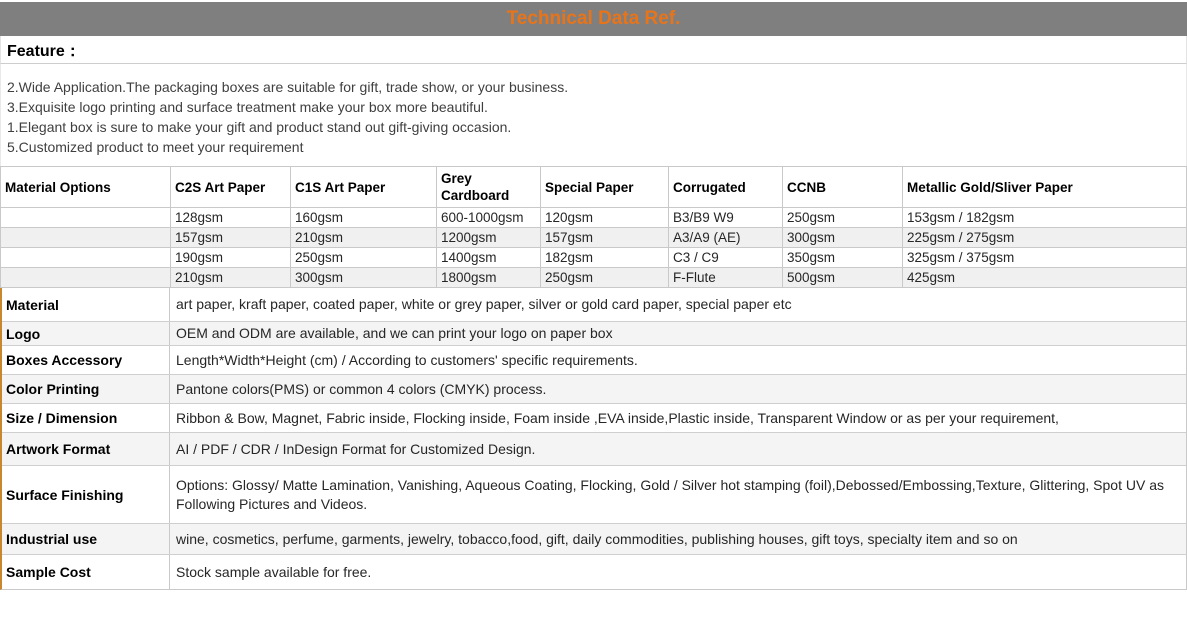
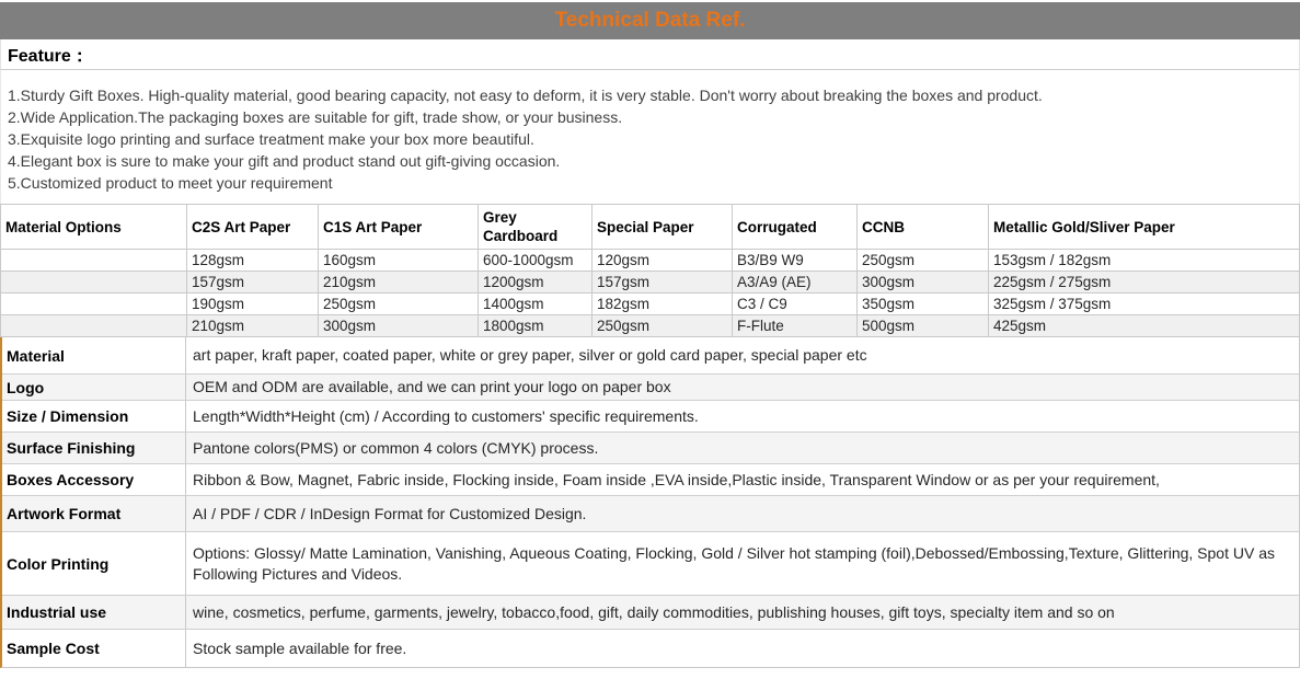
  Technical Data Ref.
  Feature：
+ 1.Sturdy Gift Boxes. High-quality material, good bearing capacity, not easy to deform, it is very stable. Don't worry about breaking the boxes and product.
  2.Wide Application.The packaging boxes are suitable for gift, trade show, or your business.
  3.Exquisite logo printing and surface treatment make your box more beautiful.
- 1.Elegant box is sure to make your gift and product stand out gift-giving occasion.
+ 4.Elegant box is sure to make your gift and product stand out gift-giving occasion.
  5.Customized product to meet your requirement
  Material Options	C2S Art Paper	C1S Art Paper	Grey Cardboard	Special Paper	Corrugated	CCNB	Metallic Gold/Sliver Paper
  	128gsm	160gsm	600-1000gsm	120gsm	B3/B9 W9	250gsm	153gsm / 182gsm
  	157gsm	210gsm	1200gsm	157gsm	A3/A9 (AE)	300gsm	225gsm / 275gsm
  	190gsm	250gsm	1400gsm	182gsm	C3 / C9	350gsm	325gsm / 375gsm
  	210gsm	300gsm	1800gsm	250gsm	F-Flute	500gsm	425gsm
  Material
  art paper, kraft paper, coated paper, white or grey paper, silver or gold card paper, special paper etc
  Logo
  OEM and ODM are available, and we can print your logo on paper box
- Boxes Accessory
+ Size / Dimension
  Length*Width*Height (cm) / According to customers' specific requirements.
- Color Printing
+ Surface Finishing
  Pantone colors(PMS) or common 4 colors (CMYK) process.
- Size / Dimension
+ Boxes Accessory
  Ribbon & Bow, Magnet, Fabric inside, Flocking inside, Foam inside ,EVA inside,Plastic inside, Transparent Window or as per your requirement,
  Artwork Format
  AI / PDF / CDR / InDesign Format for Customized Design.
- Surface Finishing
+ Color Printing
  Options: Glossy/ Matte Lamination, Vanishing, Aqueous Coating, Flocking, Gold / Silver hot stamping (foil),Debossed/Embossing,Texture, Glittering, Spot UV as Following Pictures and Videos.
  Industrial use
  wine, cosmetics, perfume, garments, jewelry, tobacco,food, gift, daily commodities, publishing houses, gift toys, specialty item and so on
  Sample Cost
  Stock sample available for free.
